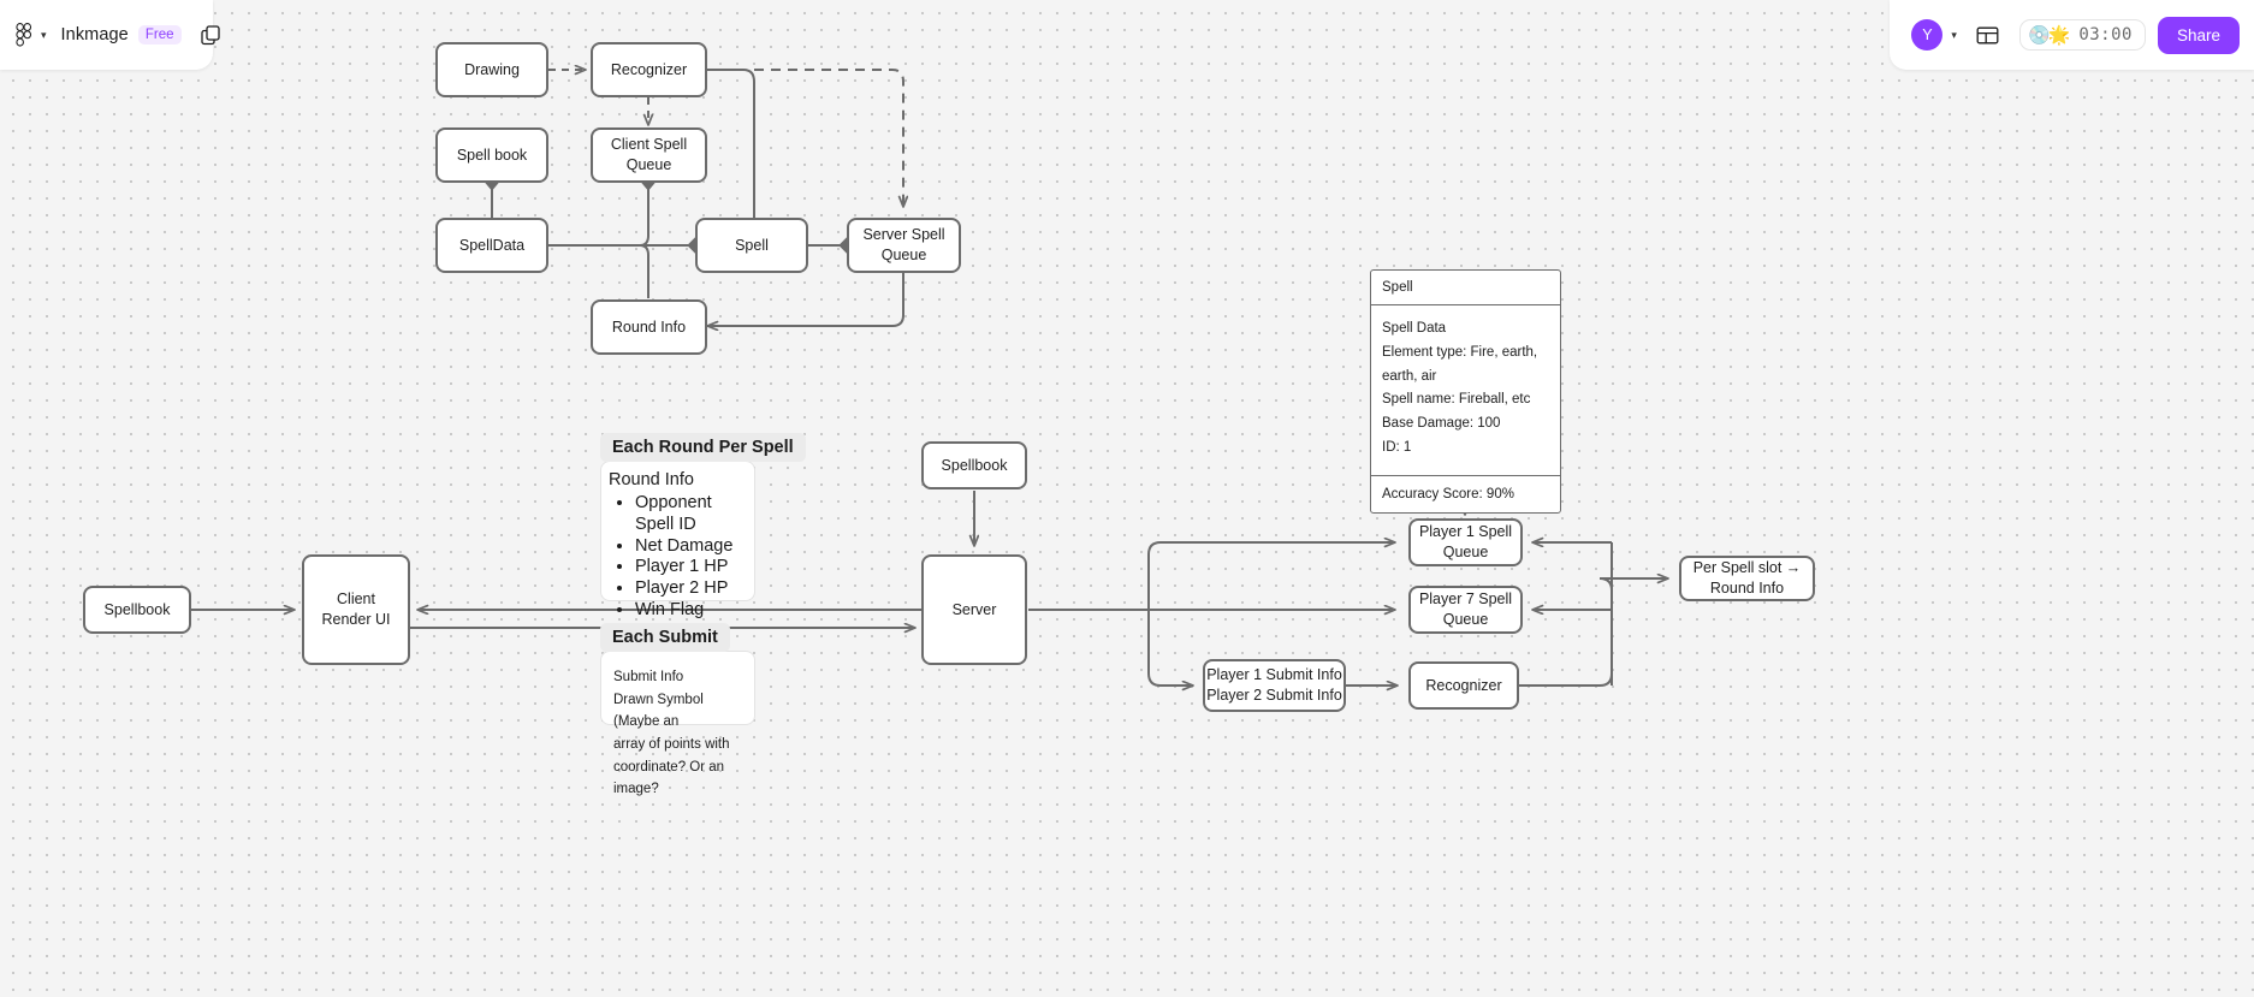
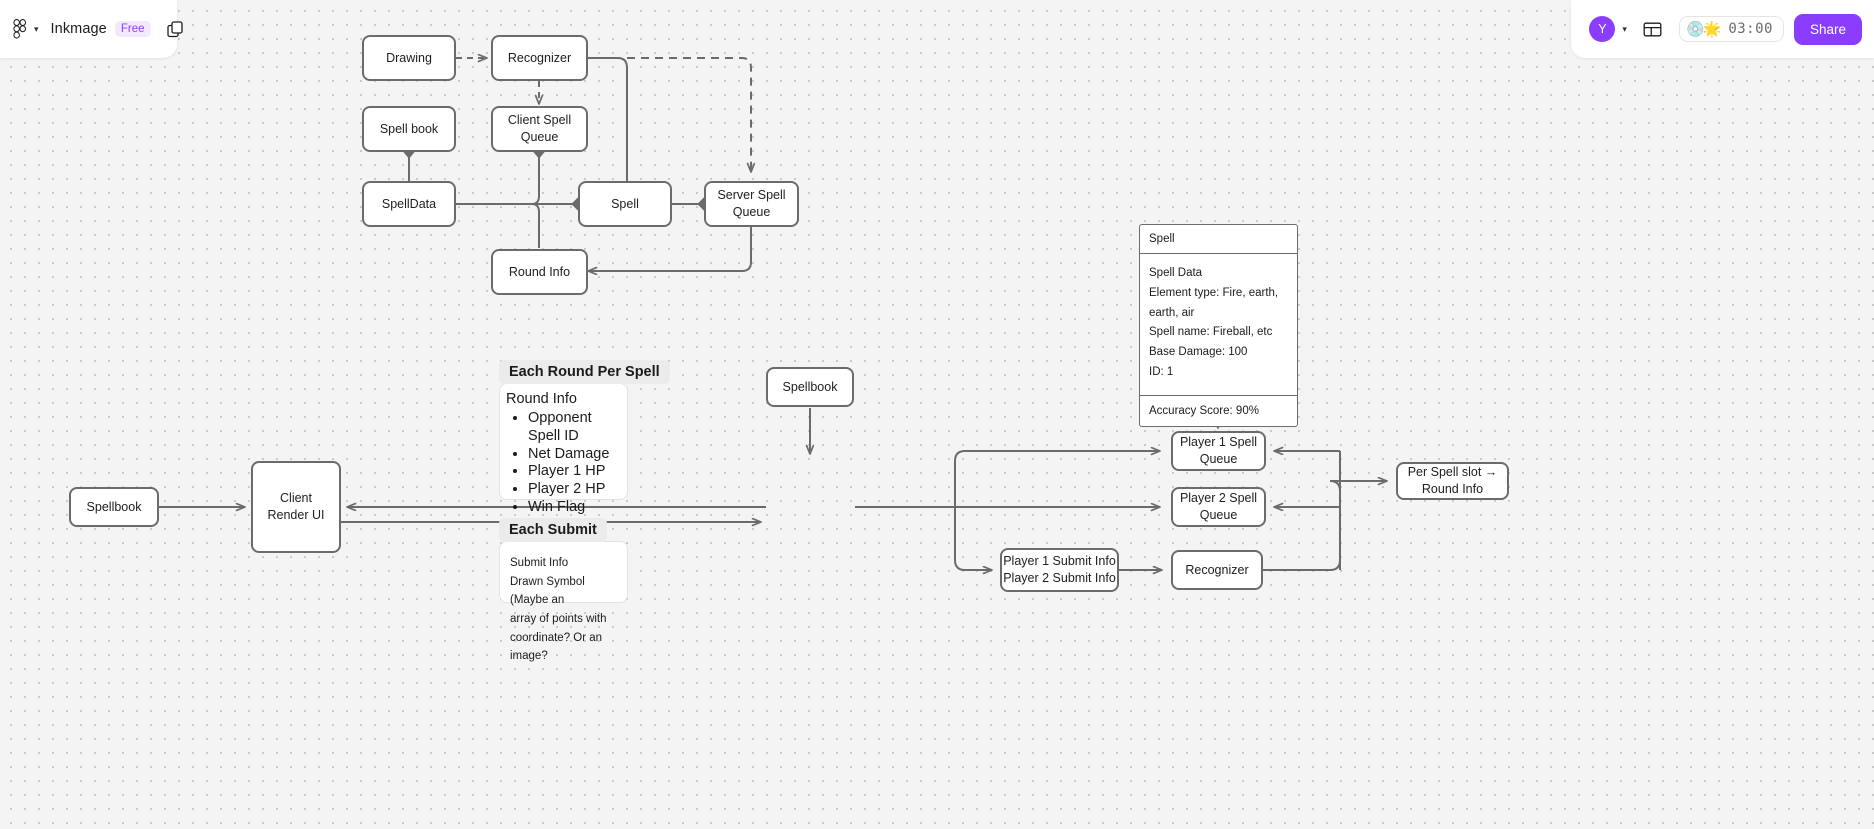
  Drawing
  Recognizer
  Spell book
  Client Spell Queue
  SpellData
  Spell
  Server Spell Queue
  Round Info
  Spell
  Spell Data
  Element type: Fire, earth, earth, air
  Spell name: Fireball, etc
  Base Damage: 100
  ID: 1
  Accuracy Score: 90%
  Each Round Per Spell
  Round Info
  Opponent Spell ID
  Net Damage
  Player 1 HP
  Player 2 HP
  Win Flag
  Each Submit
  Submit Info
  Drawn Symbol (Maybe an
  array of points with
  coordinate? Or an image?
  Spellbook
  Client
  Render UI
  Spellbook
- Server
  Player 1 Spell Queue
- Player 7 Spell Queue
+ Player 2 Spell Queue
  Player 1 Submit Info
  Player 2 Submit Info
  Recognizer
  Per Spell slot → Round Info
  ▾
  Inkmage
  Free
  Y
  ▾
  💿
  🌟
  03:00
  Share
